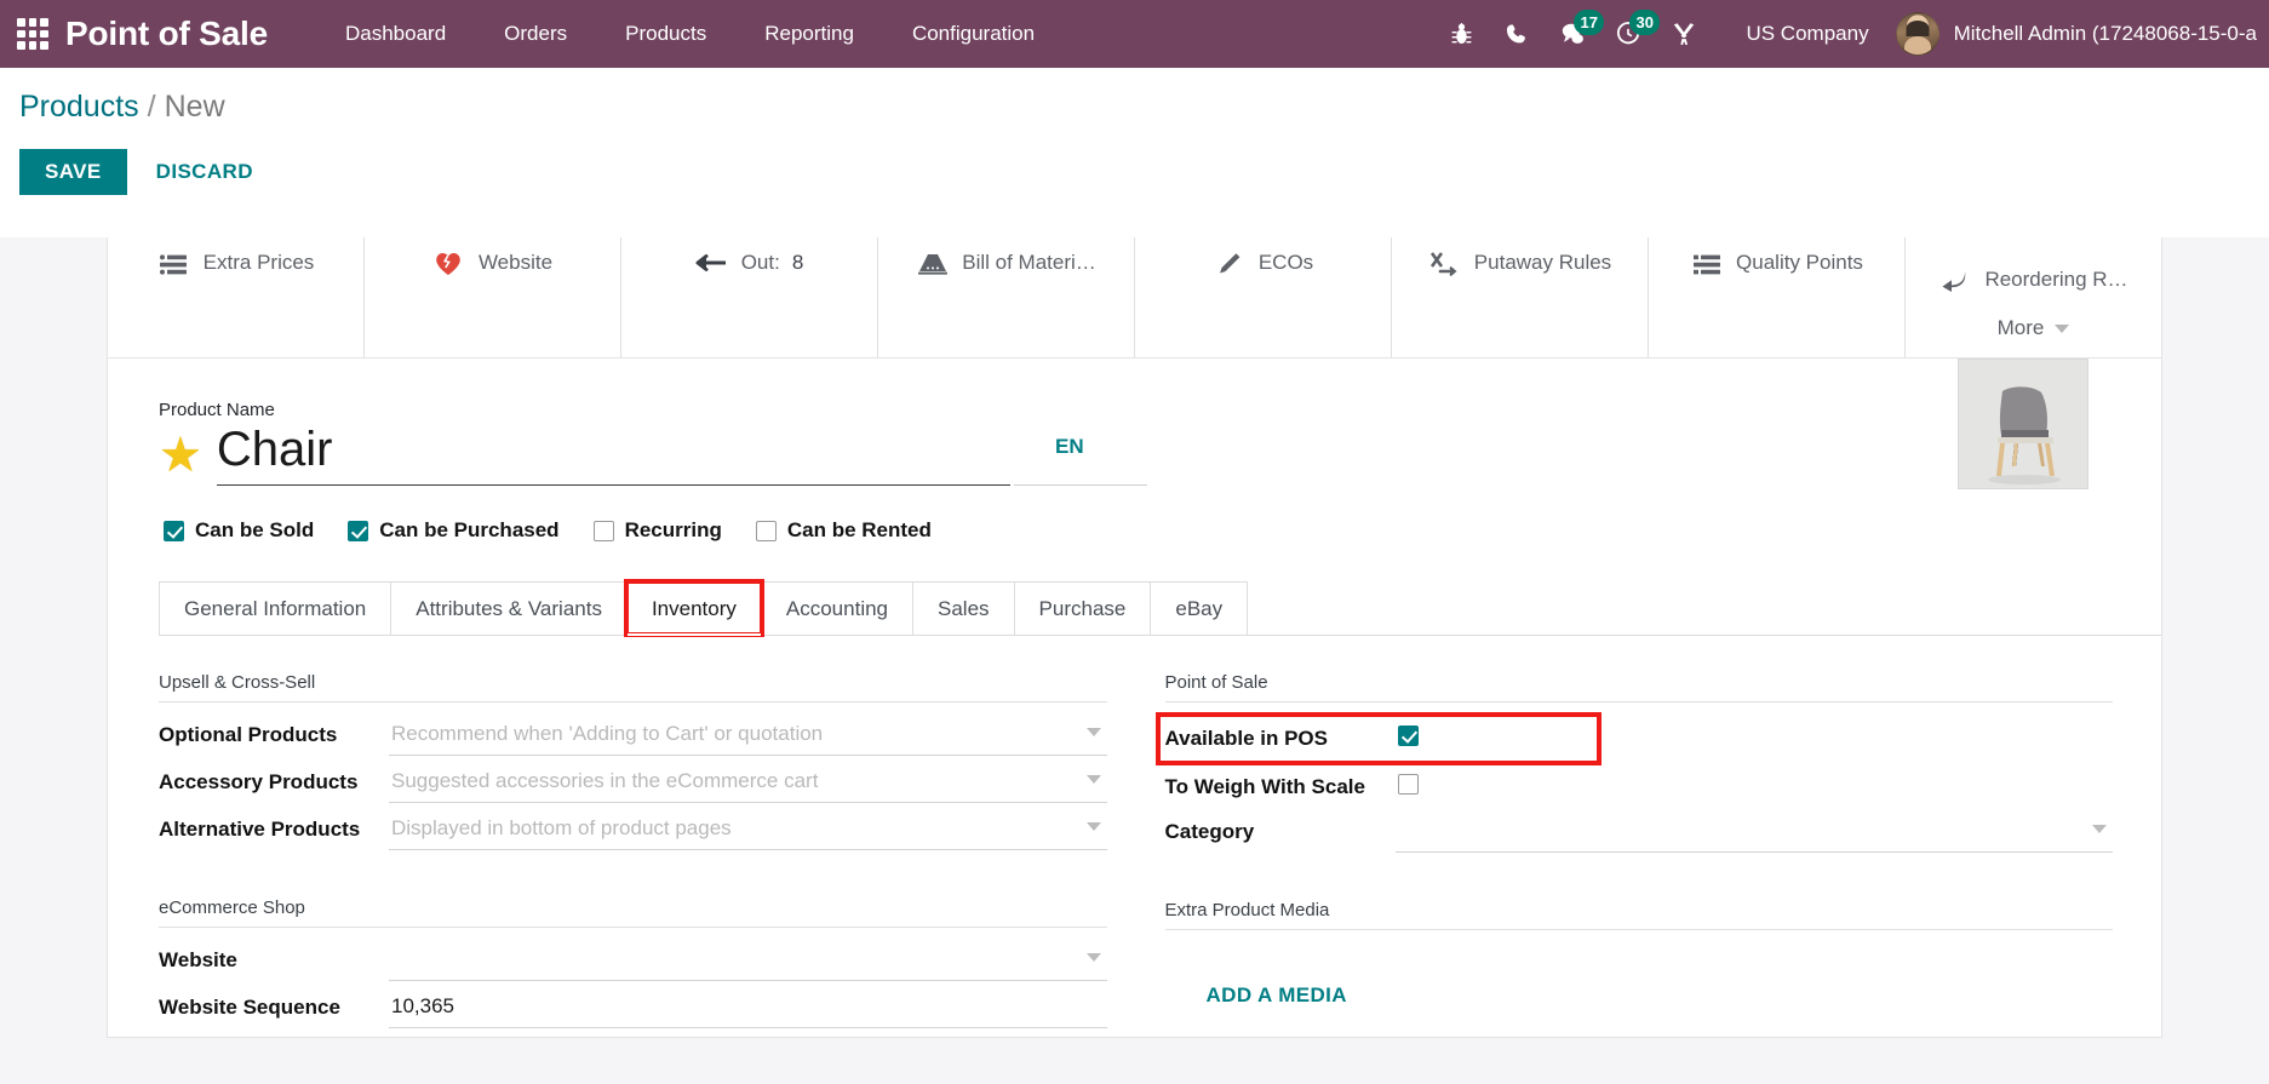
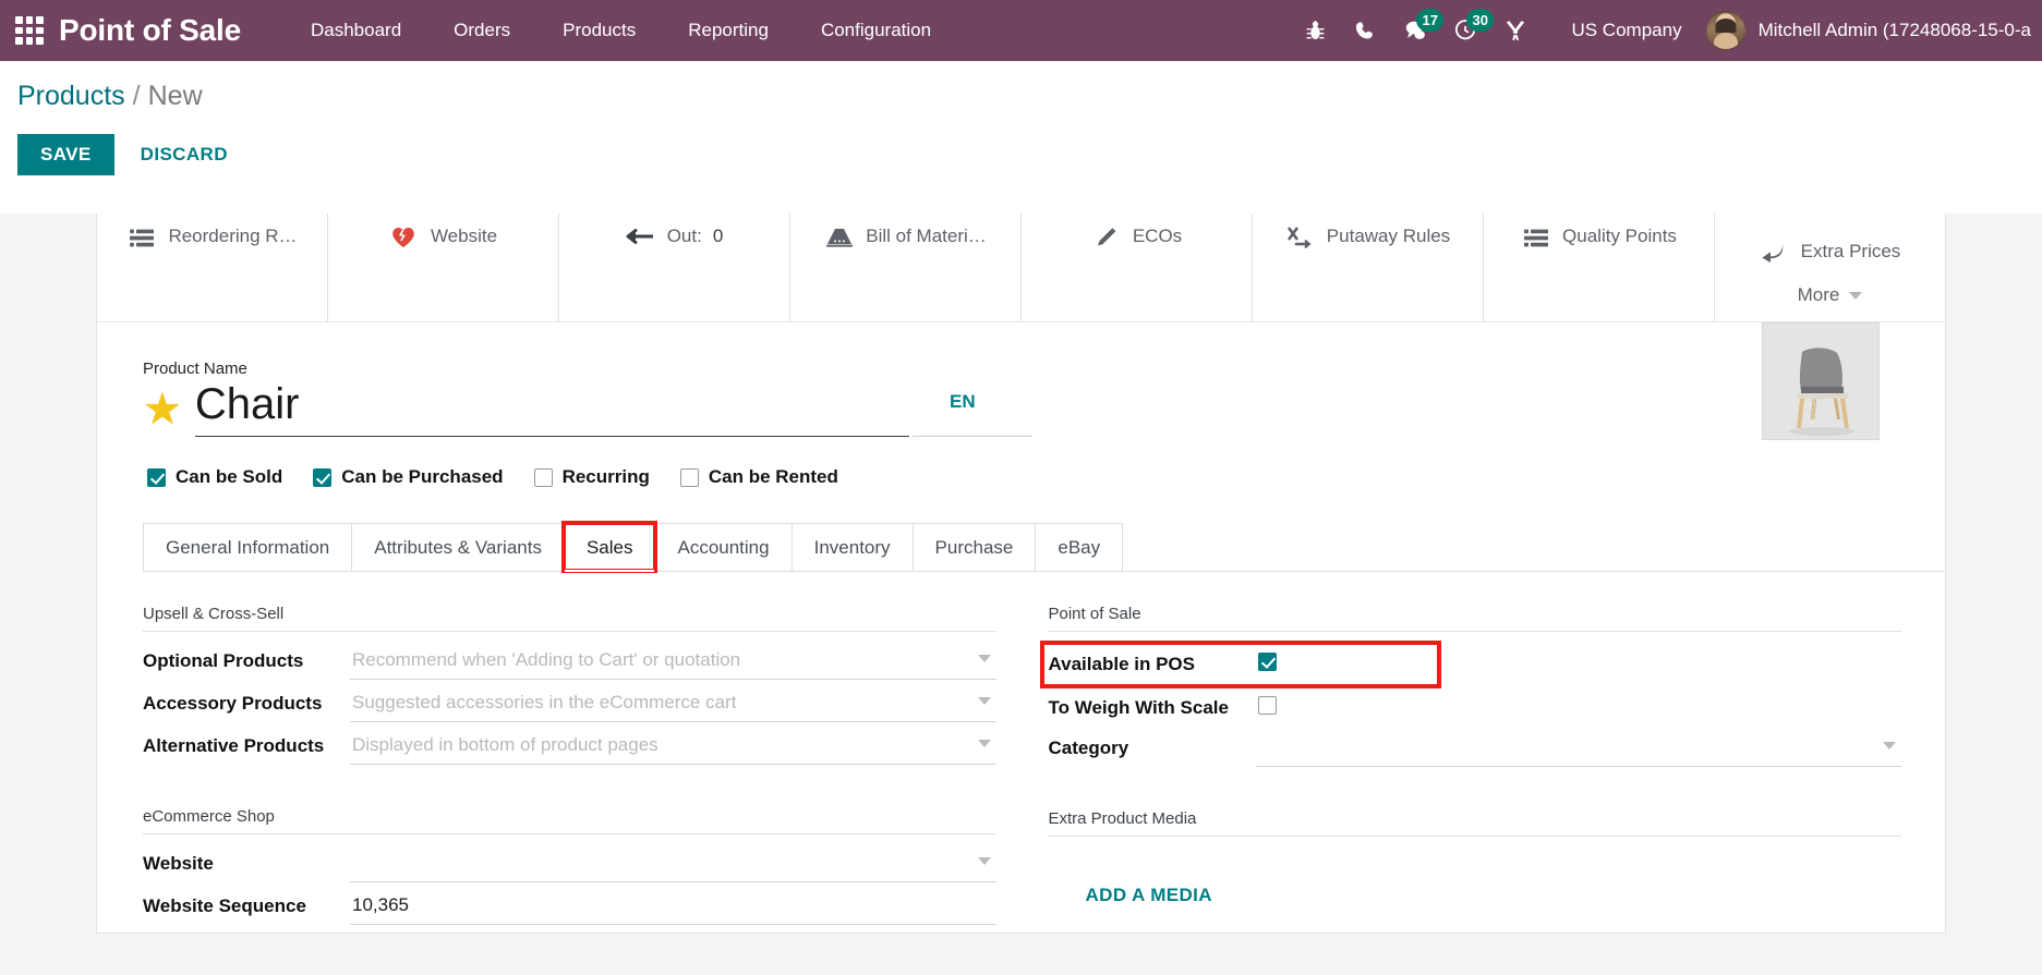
  Point of Sale
  Dashboard
  Orders
  Products
  Reporting
  Configuration
  17
  30
  US Company
  Mitchell Admin (17248068-15-0-a
  Products
  /
  New
  SAVE
  DISCARD
- Extra Prices
+ Reordering R…
  Website
- Out: 8
+ Out: 0
  Bill of Materi…
  ECOs
  Putaway Rules
  Quality Points
- Reordering R…
+ Extra Prices
  More
  Product Name
  ★
  Chair
  EN
  Can be Sold
  Can be Purchased
  Recurring
  Can be Rented
  General Information
  Attributes & Variants
- Inventory
+ Sales
  Accounting
- Sales
+ Inventory
  Purchase
  eBay
  Upsell & Cross-Sell
  Optional Products
  Recommend when 'Adding to Cart' or quotation
  Accessory Products
  Suggested accessories in the eCommerce cart
  Alternative Products
  Displayed in bottom of product pages
  eCommerce Shop
  Website
  Website Sequence
  10,365
  Point of Sale
  Available in POS
  To Weigh With Scale
  Category
  Extra Product Media
  ADD A MEDIA
